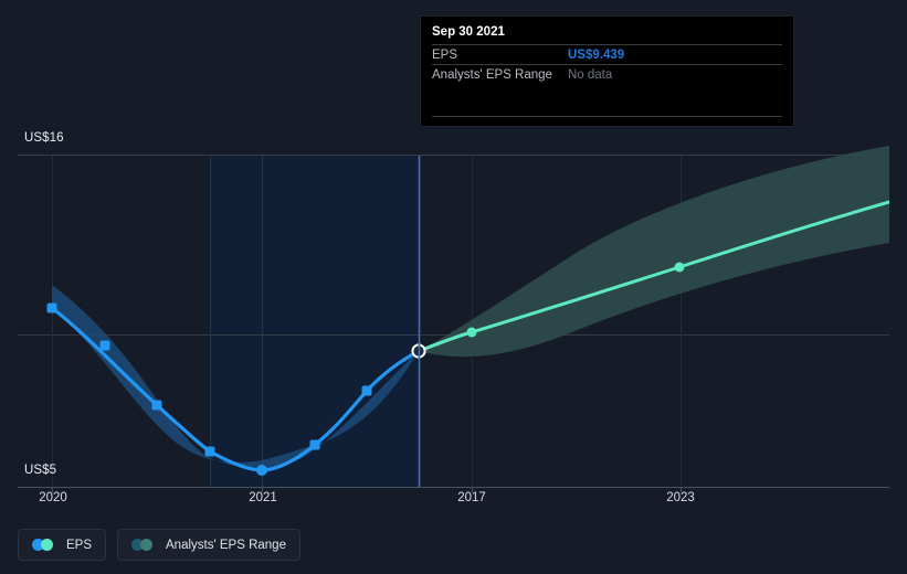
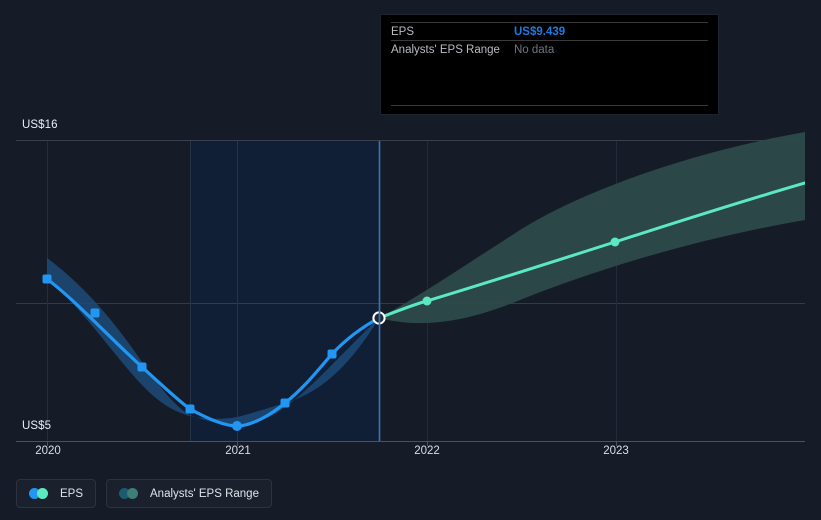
  US$16
  US$5
  2020
  2021
- 2017
+ 2022
  2023
- Sep 30 2021
  EPS
  US$9.439
  Analysts' EPS Range
  No data
  EPS
  Analysts' EPS Range
